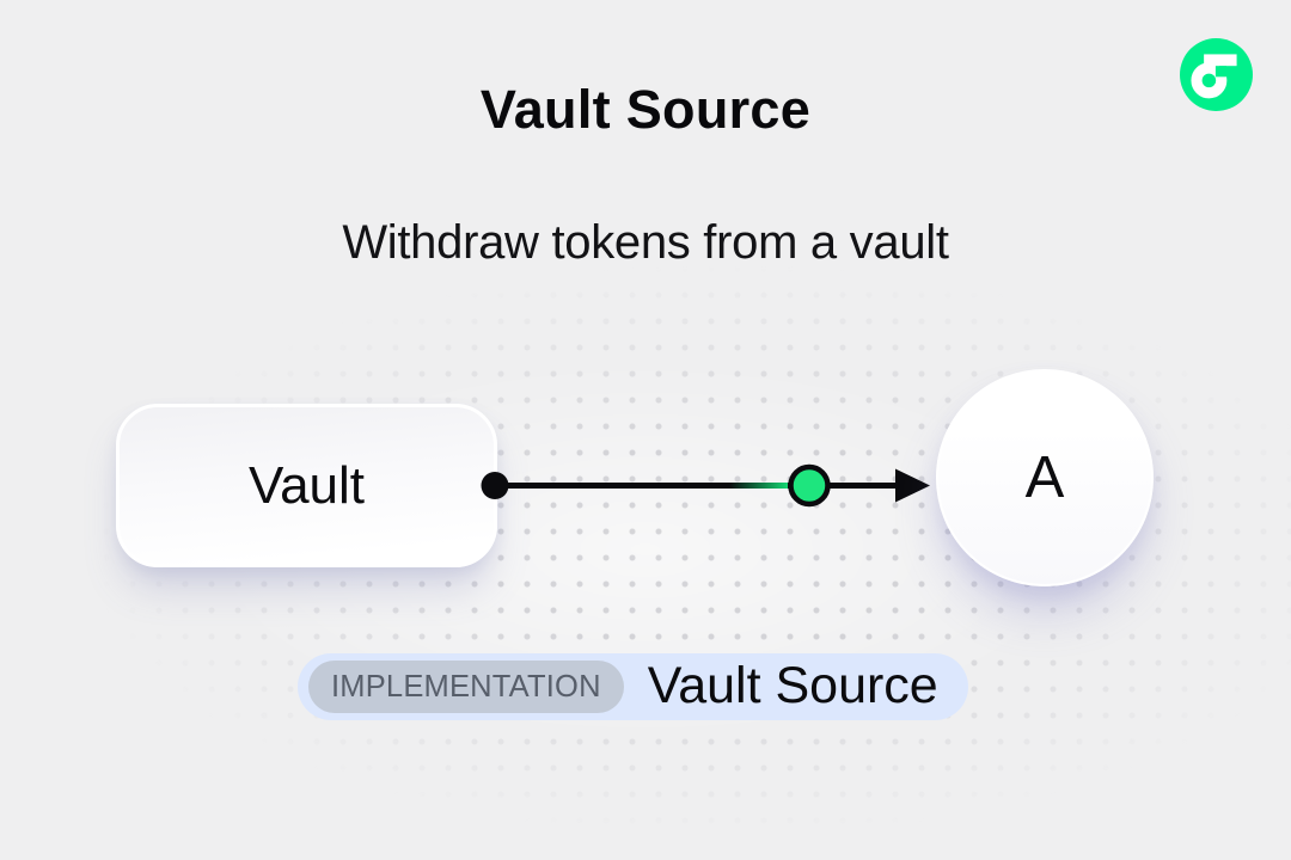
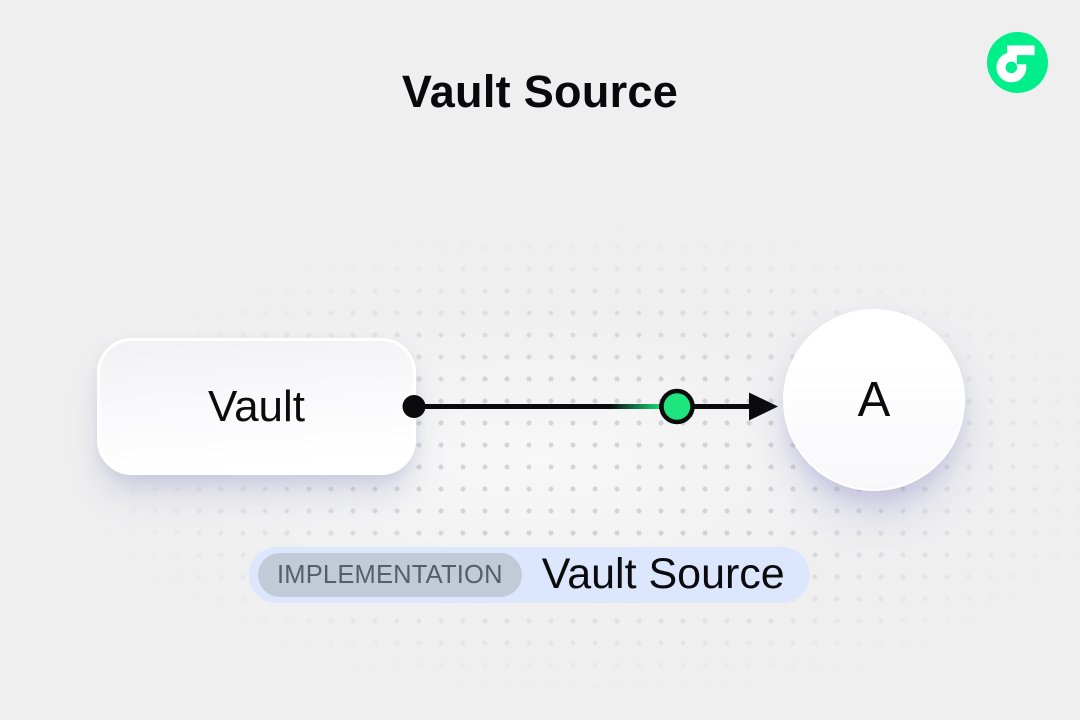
  Vault Source
- Withdraw tokens from a vault
  Vault
  A
  IMPLEMENTATION
  Vault Source
